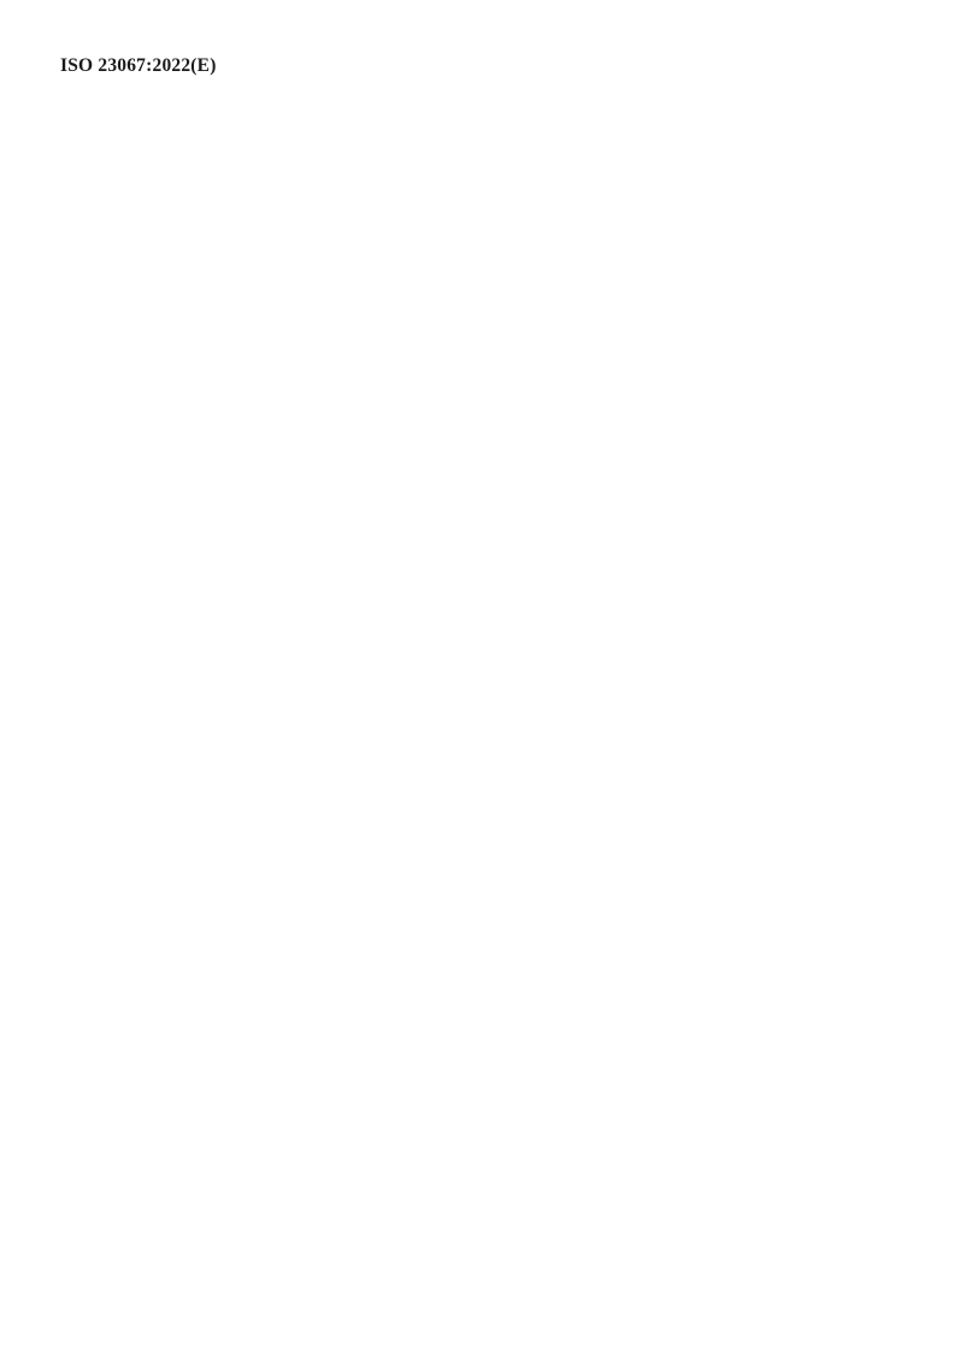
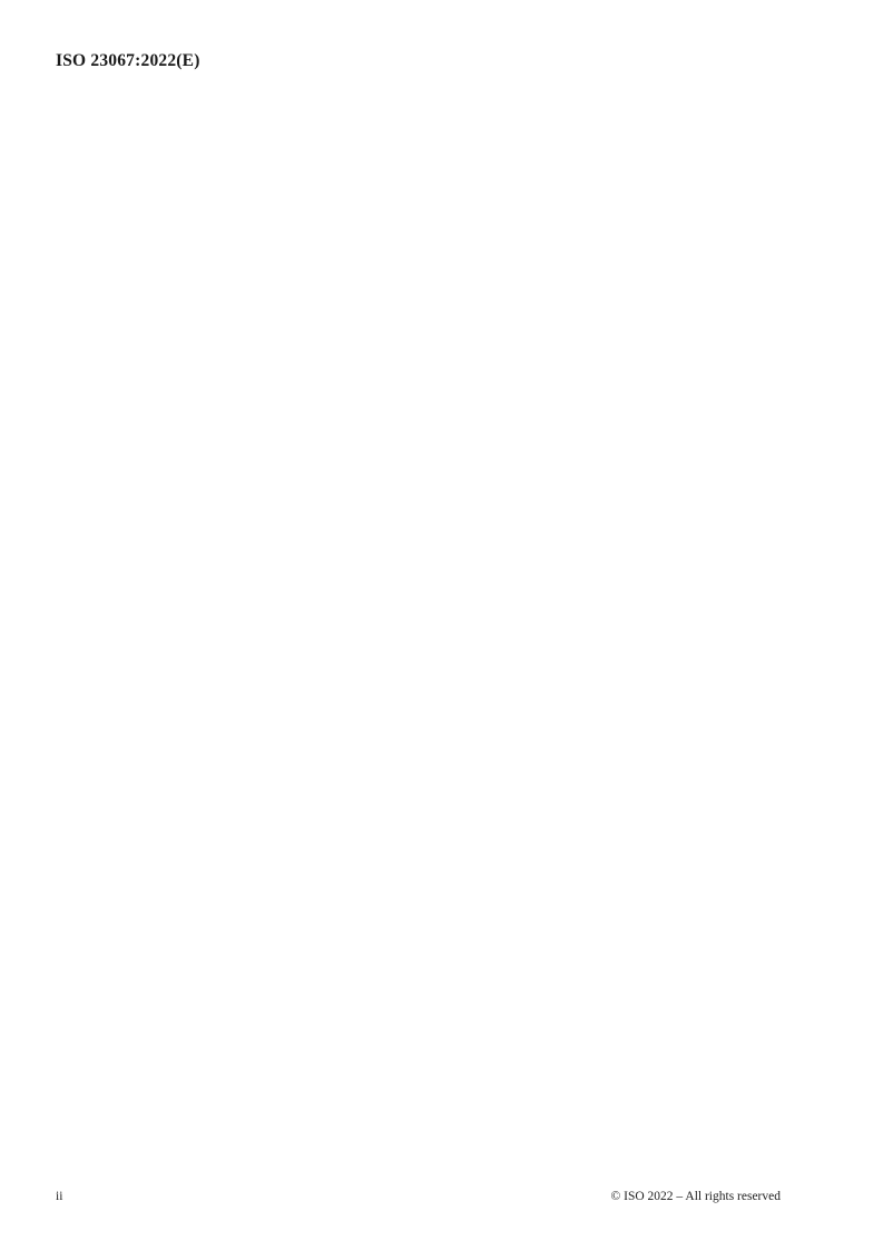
  ISO 23067:2022(E)
+ ii
+ © ISO 2022 – All rights reserved
